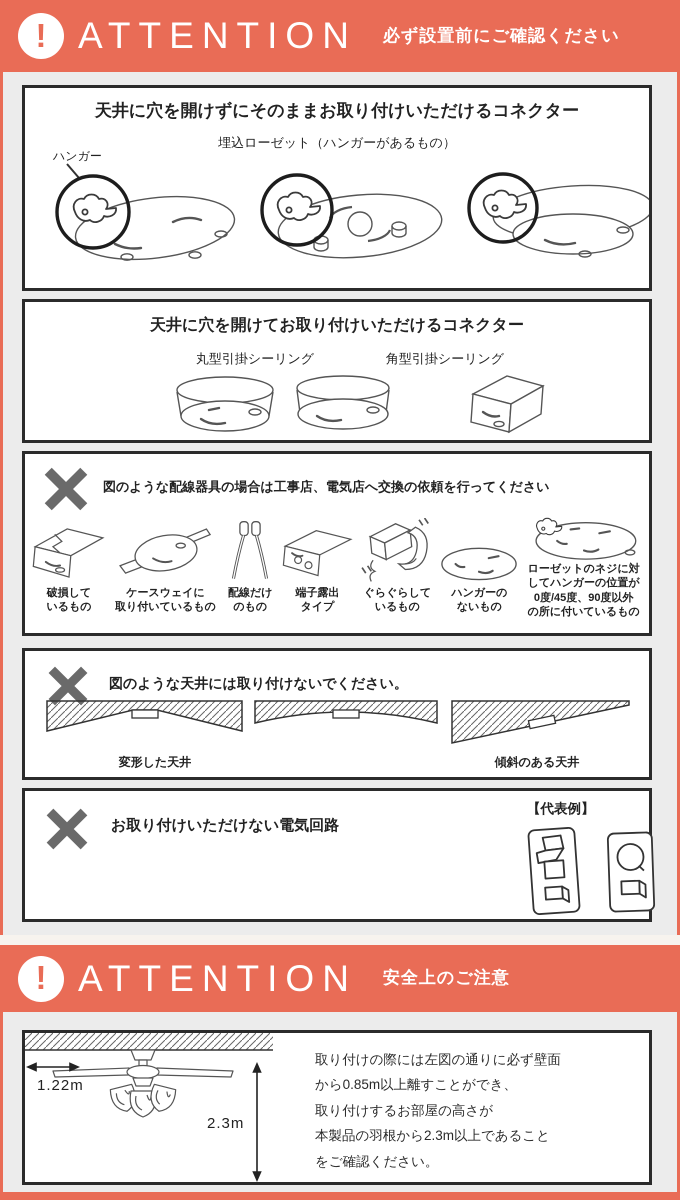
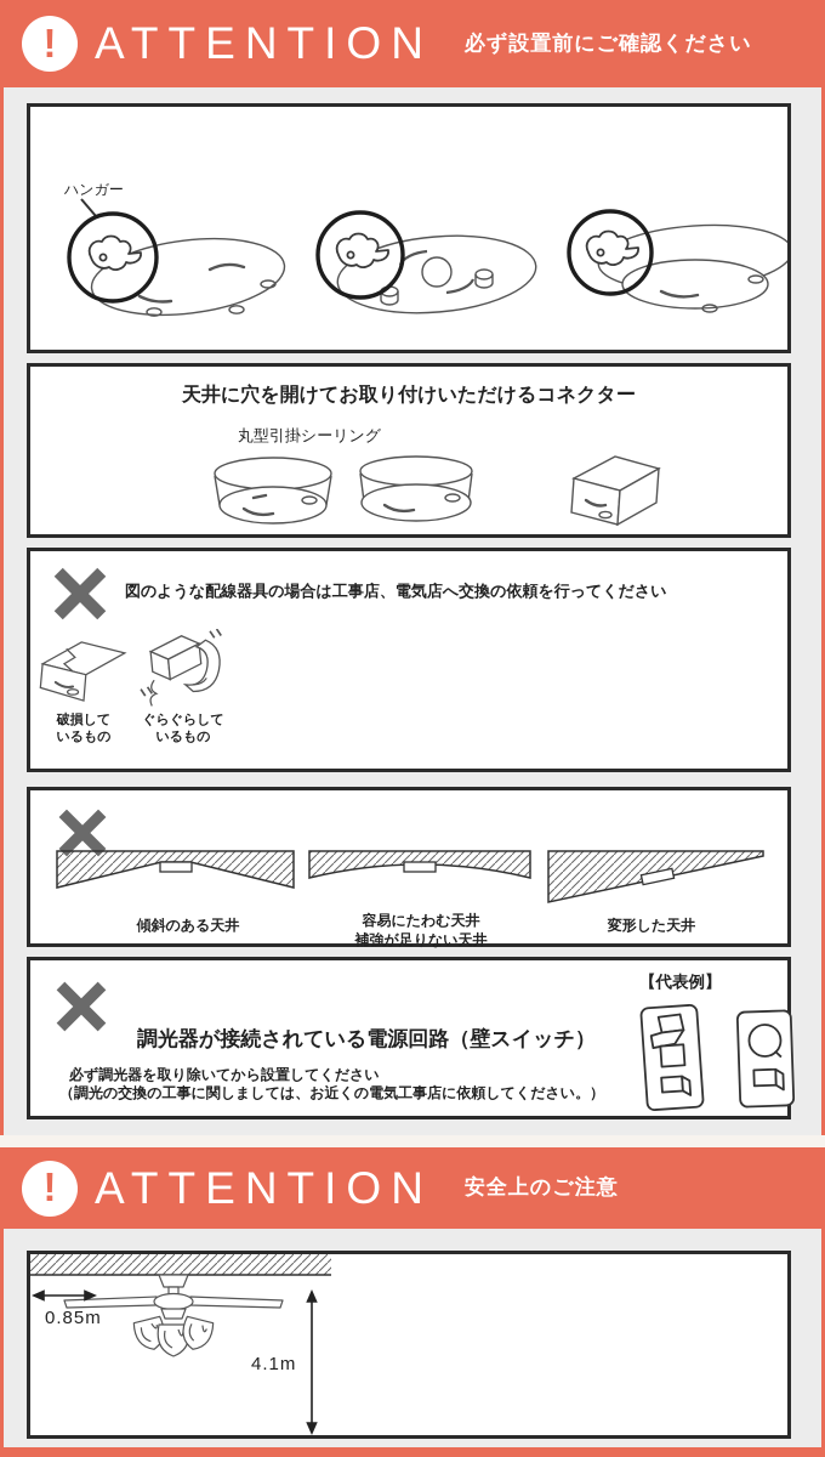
  !
  ATTENTION
  必ず設置前にご確認ください
- 天井に穴を開けずにそのままお取り付けいただけるコネクター
- 埋込ローゼット（ハンガーがあるもの）
  ハンガー
  天井に穴を開けてお取り付けいただけるコネクター
  丸型引掛シーリング
- 角型引掛シーリング
  図のような配線器具の場合は工事店、電気店へ交換の依頼を行ってください
  破損して
  いるもの
- ケースウェイに
- 取り付いているもの
- 配線だけ
- のもの
- 端子露出
- タイプ
  ぐらぐらして
  いるもの
- ハンガーの
- ないもの
- ローゼットのネジに対
- してハンガーの位置が
- 0度/45度、90度以外
- の所に付いているもの
- 図のような天井には取り付けないでください。
- 変形した天井
+ 傾斜のある天井
+ 容易にたわむ天井
+ 補強が足りない天井
- 傾斜のある天井
+ 変形した天井
- お取り付けいただけない電気回路
  【代表例】
+ 調光器が接続されている電源回路（壁スイッチ）
+ 必ず調光器を取り除いてから設置してください
+ （調光の交換の工事に関しましては、お近くの電気工事店に依頼してください。）
  !
  ATTENTION
  安全上のご注意
- 1.22m
+ 0.85m
- 2.3m
+ 4.1m
- 取り付けの際には左図の通りに必ず壁面
- から0.85m以上離すことができ、
- 取り付けするお部屋の高さが
- 本製品の羽根から2.3m以上であること
- をご確認ください。
